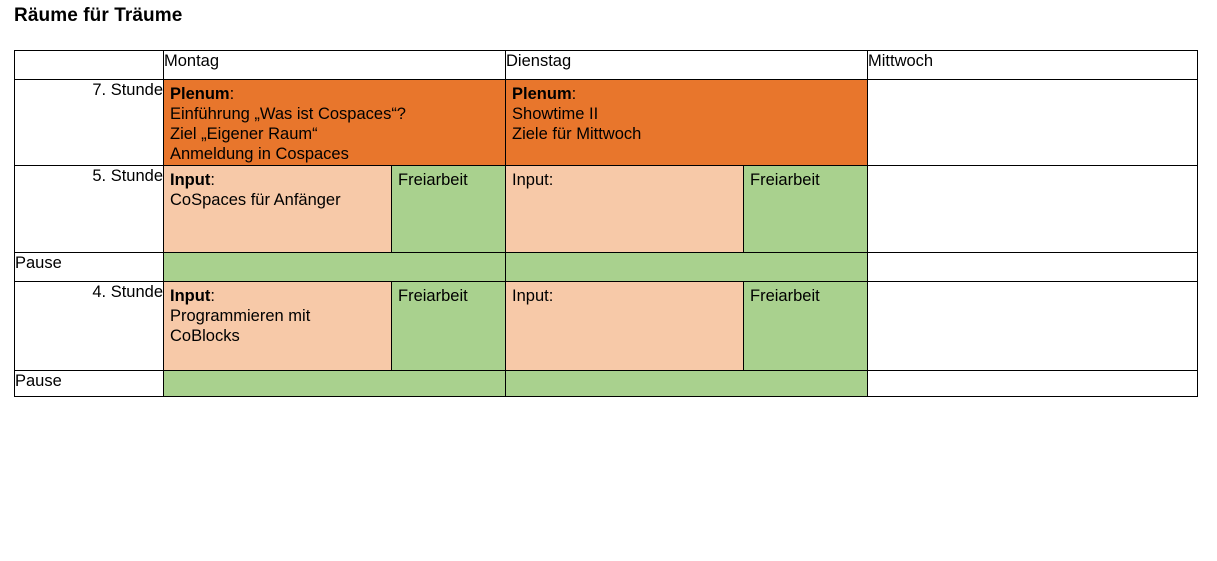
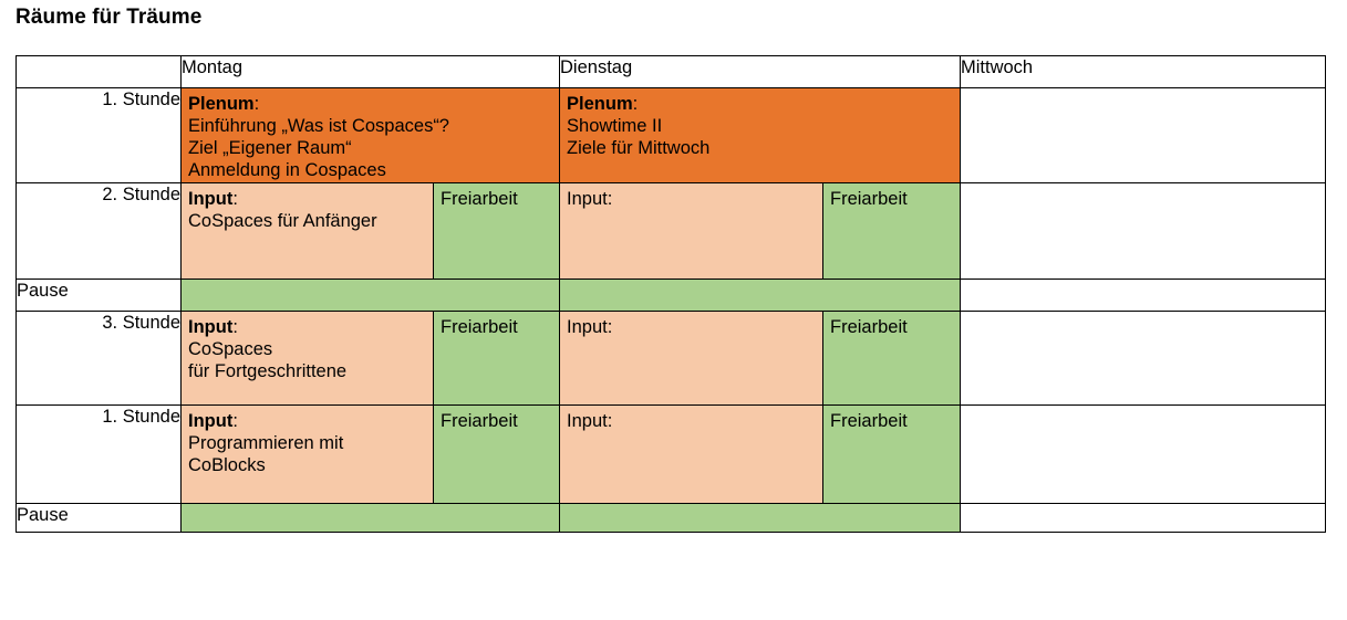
  Räume für Träume
  	Montag	Dienstag	Mittwoch
- 7. Stunde	Plenum: Einführung „Was ist Cospaces“? Ziel „Eigener Raum“ Anmeldung in Cospaces	Plenum: Showtime II Ziele für Mittwoch
+ 1. Stunde	Plenum: Einführung „Was ist Cospaces“? Ziel „Eigener Raum“ Anmeldung in Cospaces	Plenum: Showtime II Ziele für Mittwoch
- 5. Stunde	Input: CoSpaces für Anfänger	Freiarbeit	Input:	Freiarbeit
+ 2. Stunde	Input: CoSpaces für Anfänger	Freiarbeit	Input:	Freiarbeit
  Pause
+ 3. Stunde	Input: CoSpaces für Fortgeschrittene	Freiarbeit	Input:	Freiarbeit
- 4. Stunde	Input: Programmieren mit CoBlocks	Freiarbeit	Input:	Freiarbeit
+ 1. Stunde	Input: Programmieren mit CoBlocks	Freiarbeit	Input:	Freiarbeit
  Pause
